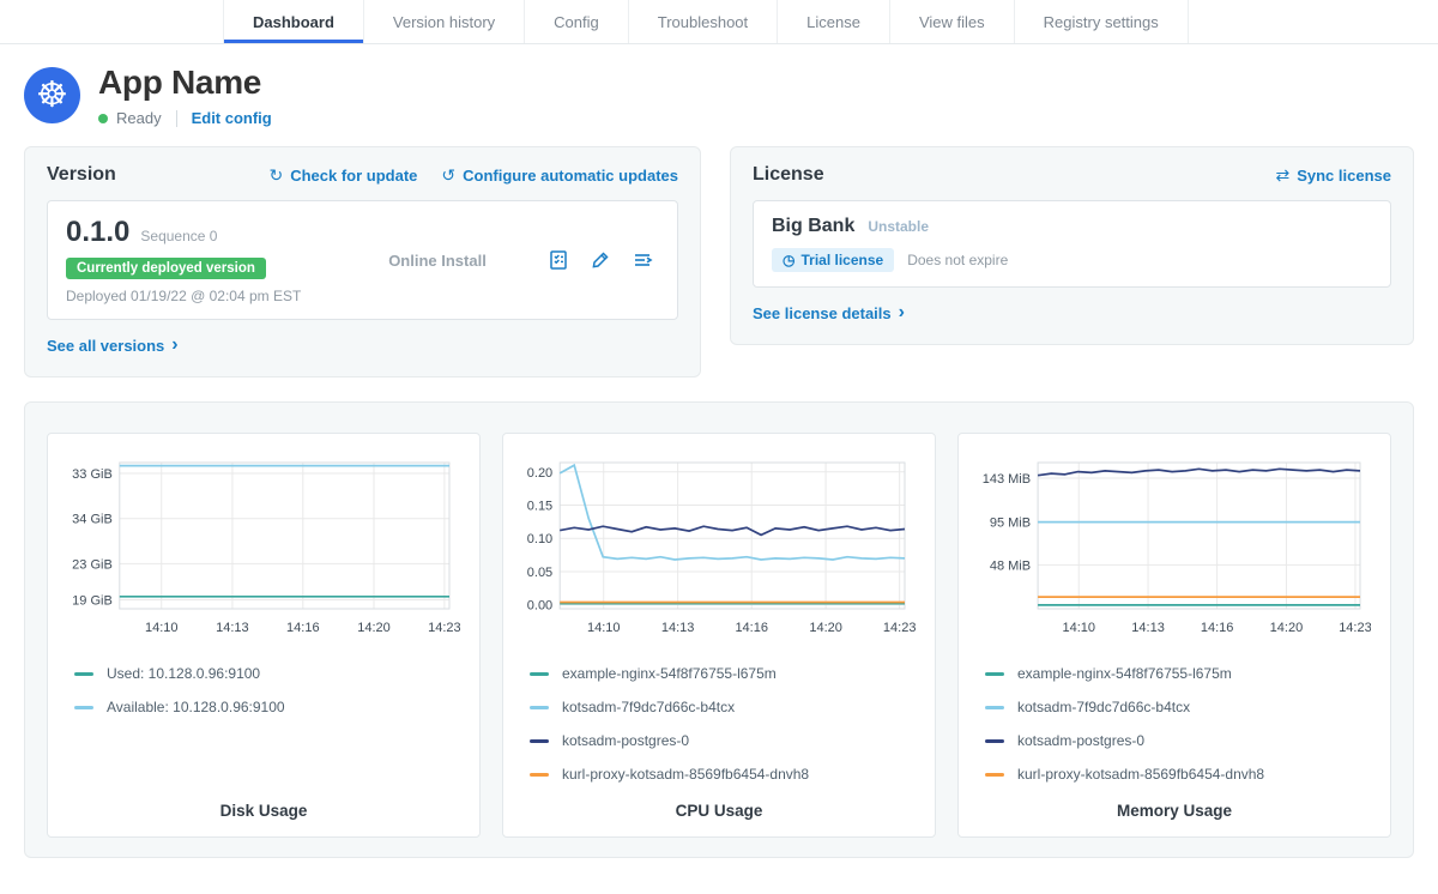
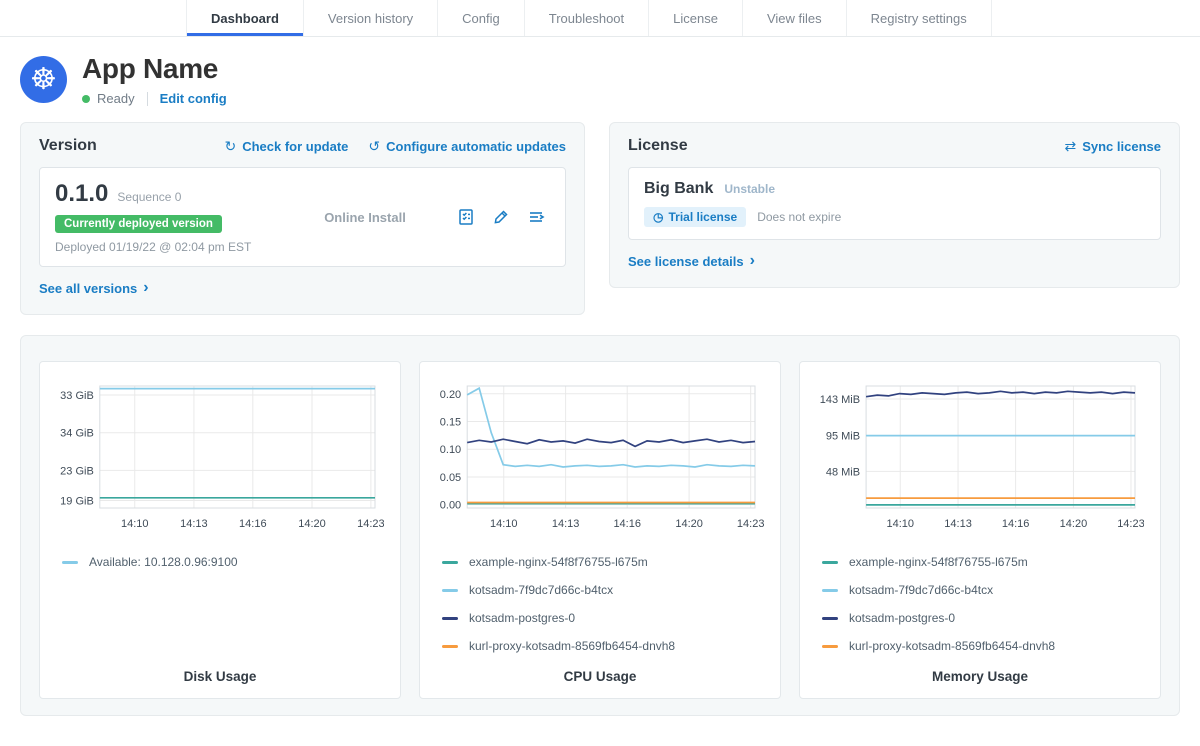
  Dashboard
  Version history
  Config
  Troubleshoot
  License
  View files
  Registry settings
  ☸
  App Name
  Ready
  Edit config
  Version
  ↻
  Check for update
  ↺
  Configure automatic updates
  0.1.0
  Sequence 0
  Currently deployed version
  Deployed 01/19/22 @ 02:04 pm EST
  Online Install
  See all versions
  ›
  License
  ⇄
  Sync license
  Big Bank
  Unstable
  ◷
  Trial license
  Does not expire
  See license details
  ›
  33 GiB
  34 GiB
  23 GiB
  19 GiB
  14:10
  14:13
  14:16
  14:20
  14:23
- Used: 10.128.0.96:9100
  Available: 10.128.0.96:9100
  Disk Usage
  0.20
  0.15
  0.10
  0.05
  0.00
  14:10
  14:13
  14:16
  14:20
  14:23
  example-nginx-54f8f76755-l675m
  kotsadm-7f9dc7d66c-b4tcx
  kotsadm-postgres-0
  kurl-proxy-kotsadm-8569fb6454-dnvh8
  CPU Usage
  143 MiB
  95 MiB
  48 MiB
  14:10
  14:13
  14:16
  14:20
  14:23
  example-nginx-54f8f76755-l675m
  kotsadm-7f9dc7d66c-b4tcx
  kotsadm-postgres-0
  kurl-proxy-kotsadm-8569fb6454-dnvh8
  Memory Usage
